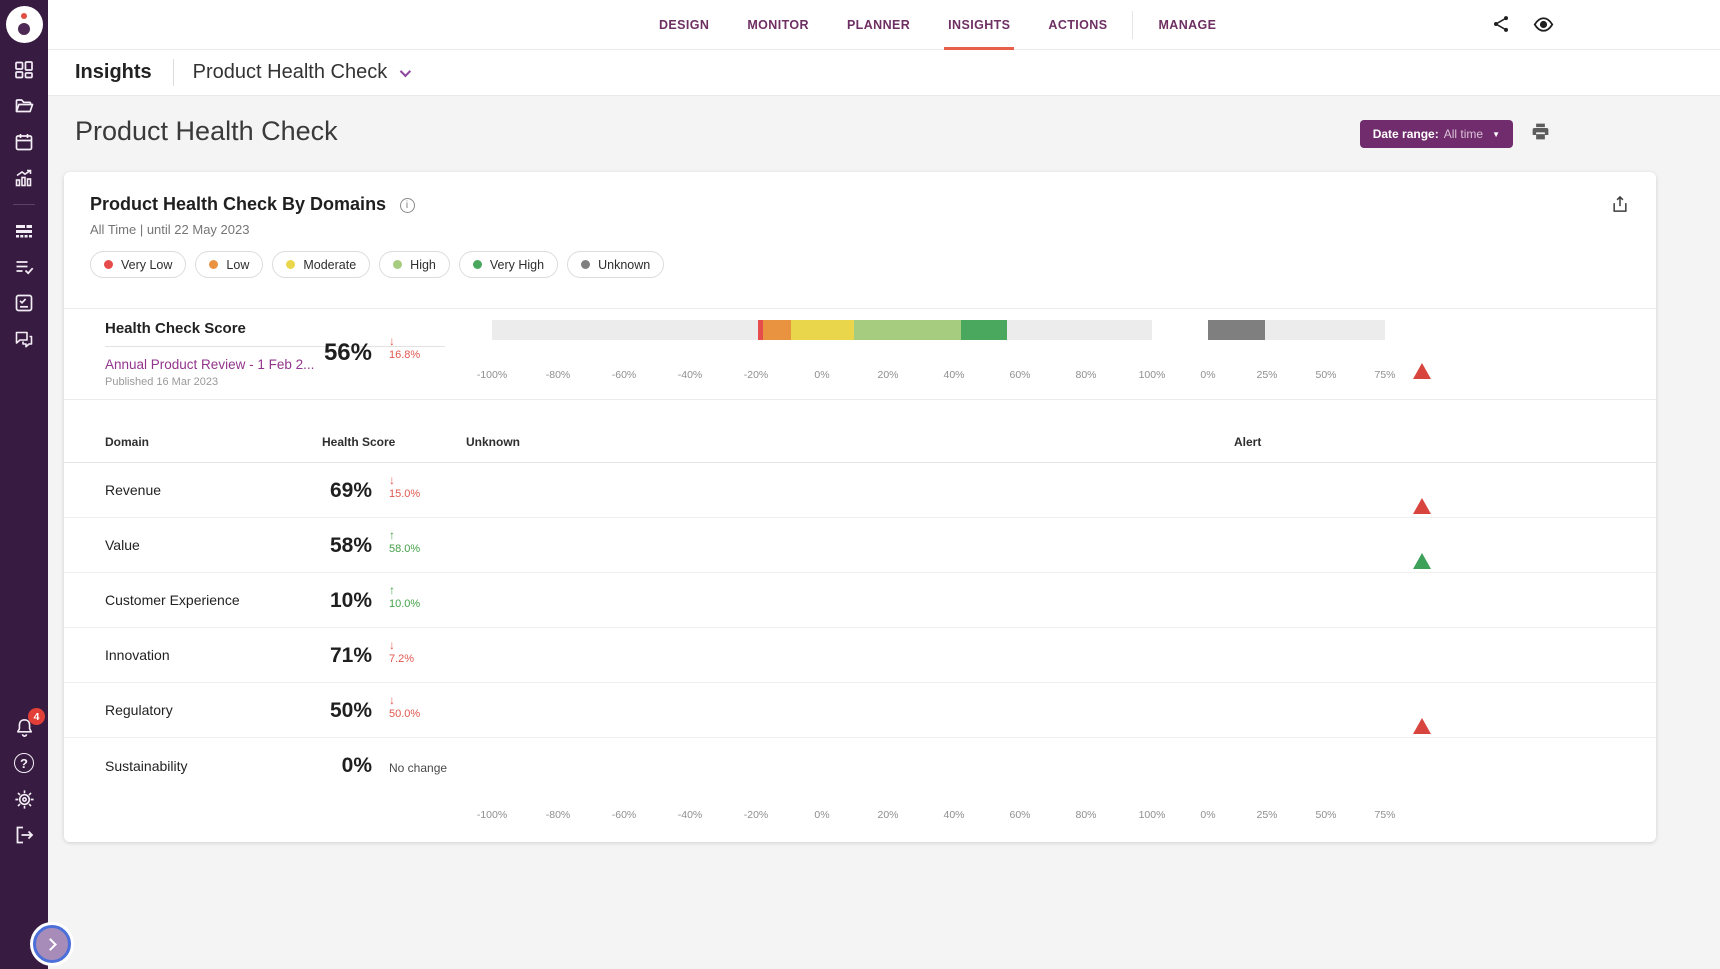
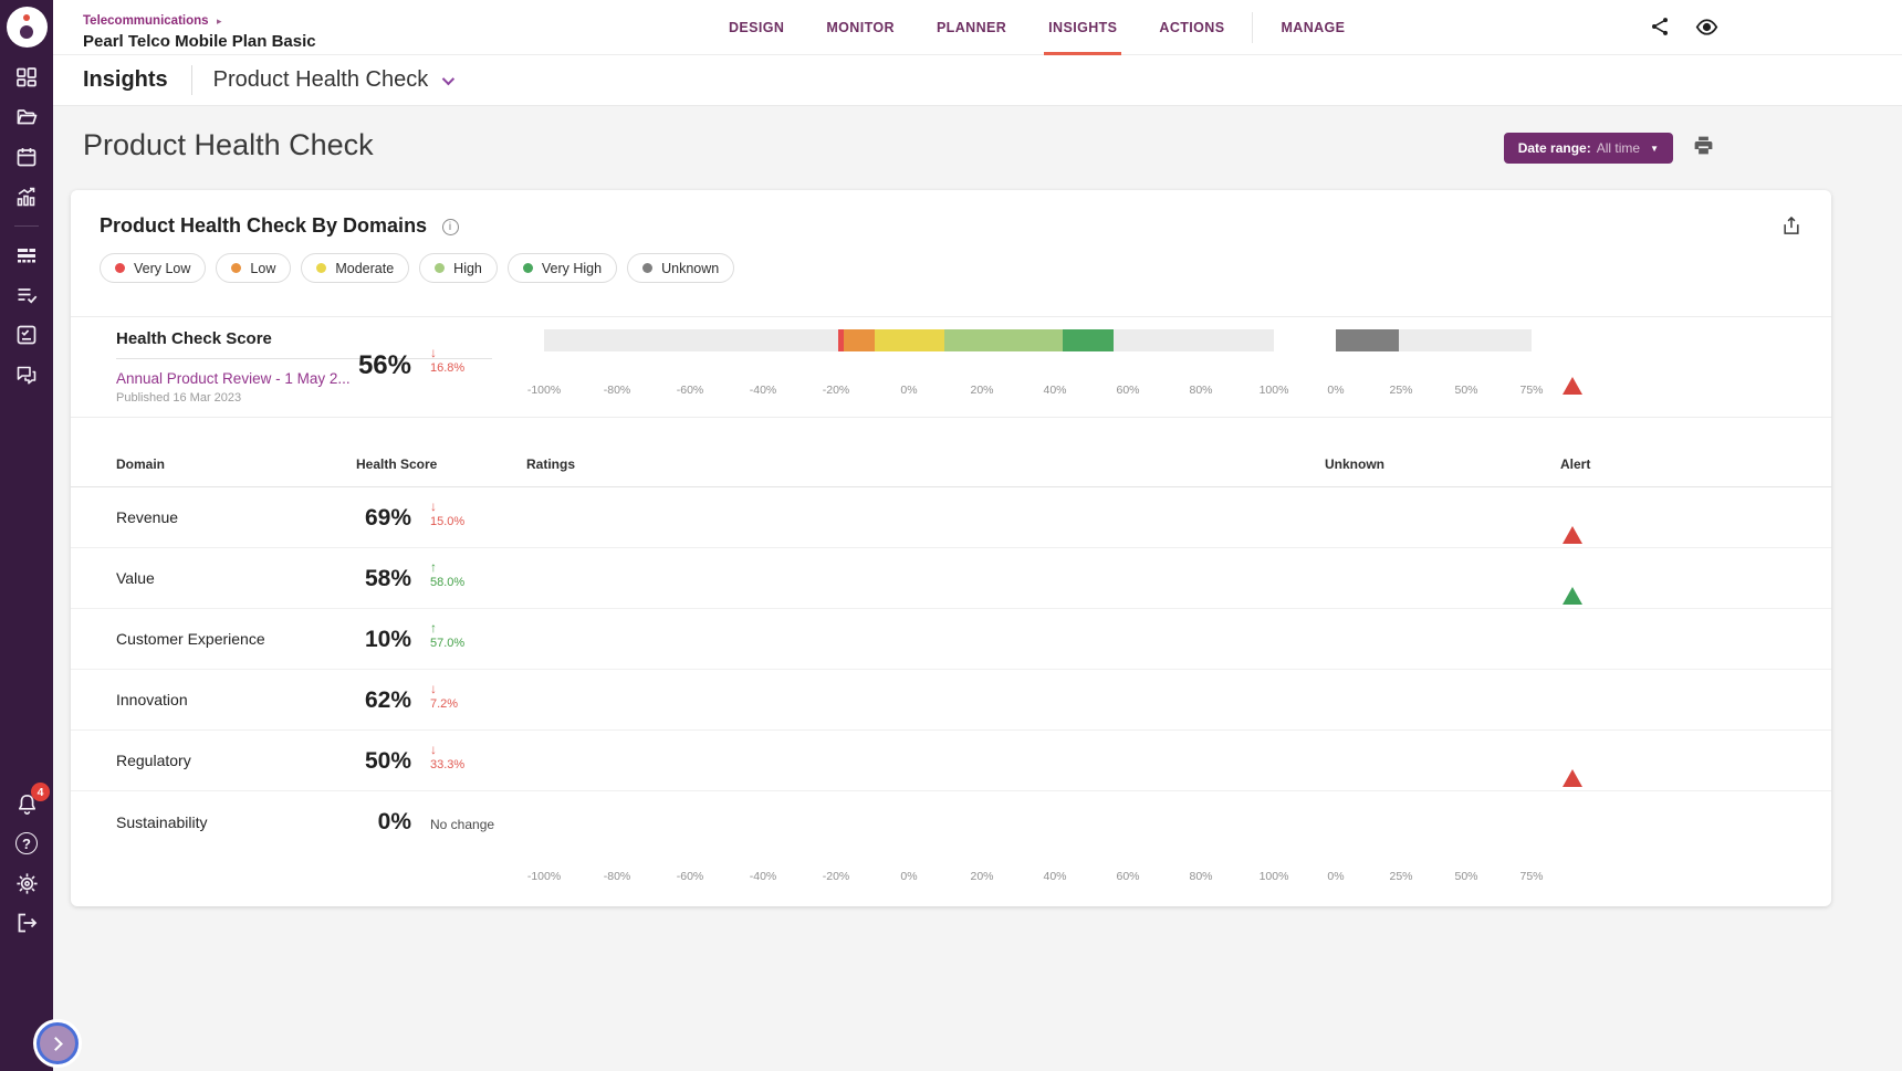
  4
  ?
+ Telecommunications ▸
+ Pearl Telco Mobile Plan Basic
  DESIGN
  MONITOR
  PLANNER
  INSIGHTS
  ACTIONS
  MANAGE
  Insights
  Product Health Check
  Product Health Check
  Date range:
  All time
  ▼
  Product Health Check By Domains i
- All Time | until 22 May 2023
  Very Low
  Low
  Moderate
  High
  Very High
  Unknown
  Health Check Score
- Annual Product Review - 1 Feb 2...
+ Annual Product Review - 1 May 2...
  Published 16 Mar 2023
  56%
  ↓
  16.8%
  -100%
  -80%
  -60%
  -40%
  -20%
  0%
  20%
  40%
  60%
  80%
  100%
  0%
  25%
  50%
  75%
  Domain
  Health Score
+ Ratings
  Unknown
  Alert
  Revenue
  69%
  ↓
  15.0%
  Value
  58%
  ↑
  58.0%
  Customer Experience
  10%
  ↑
- 10.0%
+ 57.0%
  Innovation
- 71%
+ 62%
  ↓
  7.2%
  Regulatory
  50%
  ↓
- 50.0%
+ 33.3%
  Sustainability
  0%
  No change
  -100%
  -80%
  -60%
  -40%
  -20%
  0%
  20%
  40%
  60%
  80%
  100%
  0%
  25%
  50%
  75%
